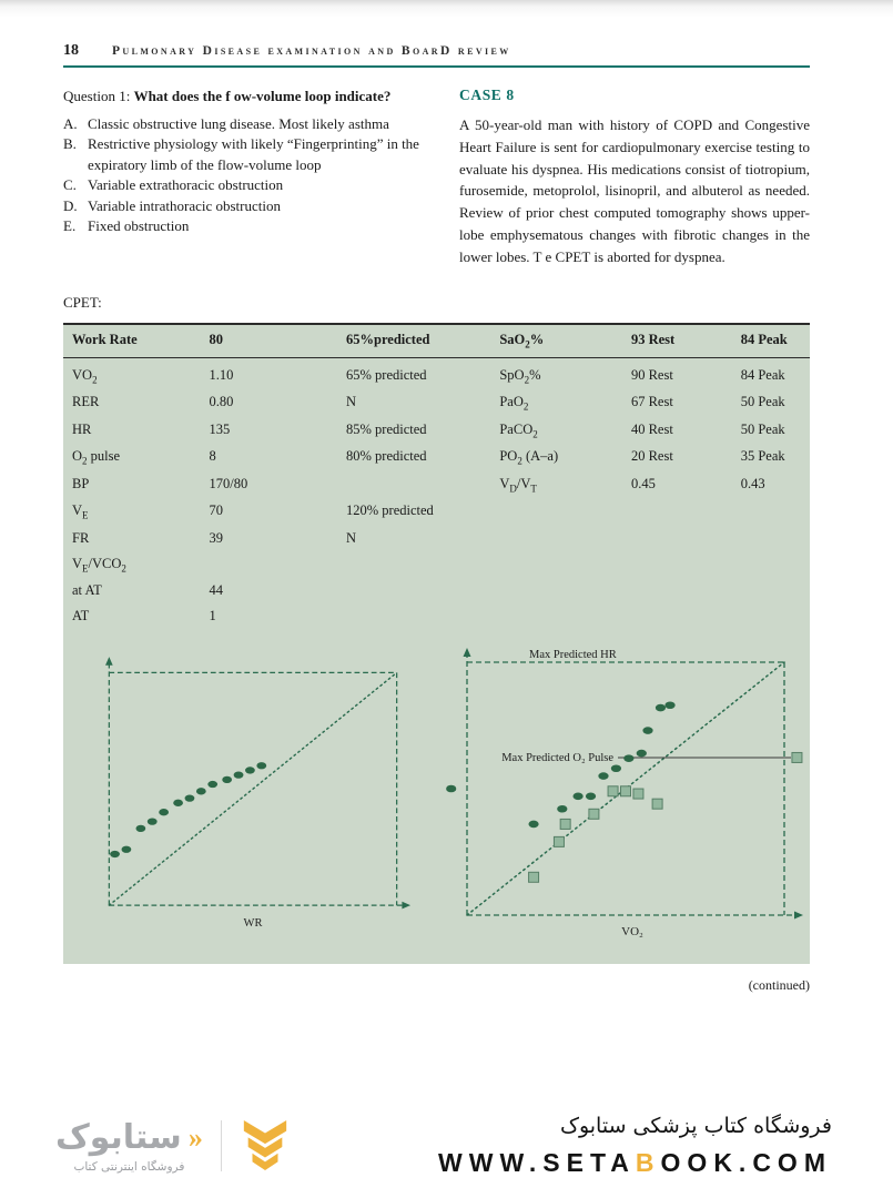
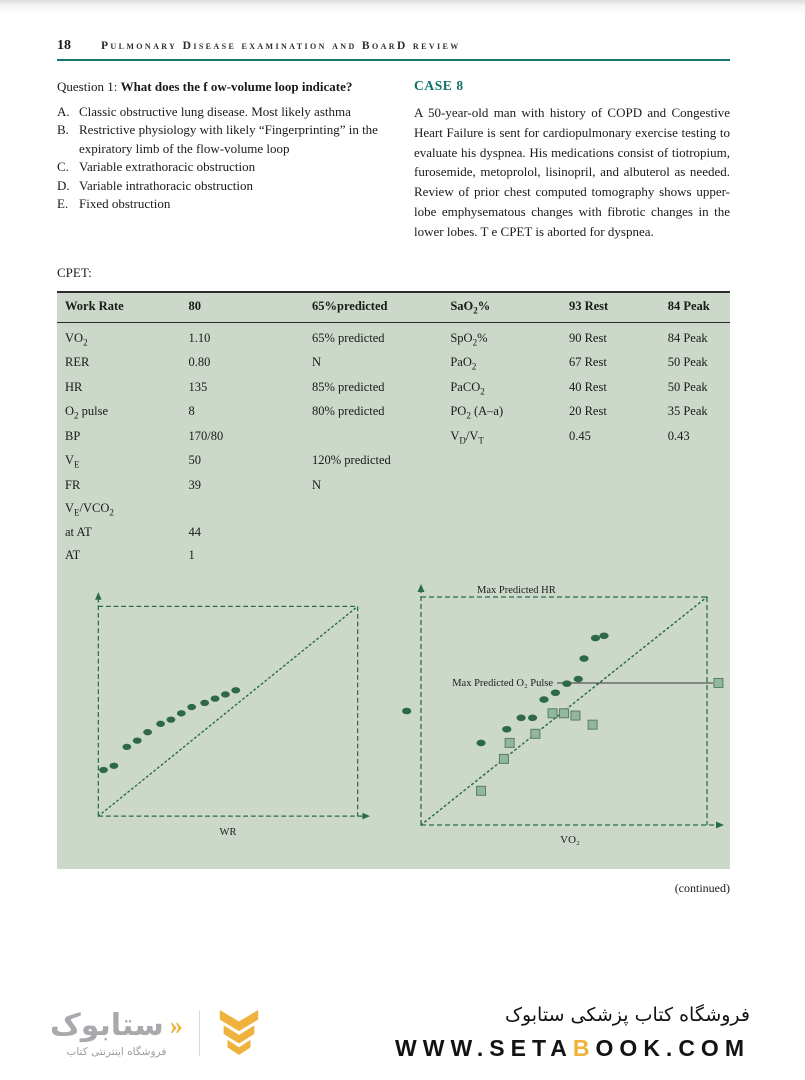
  18
  Pulmonary Disease examination and BoarD review
  Question 1: What does the f ow-volume loop indicate?
  A.
  Classic obstructive lung disease. Most likely asthma
  B.
  Restrictive physiology with likely “Fingerprinting” in the expiratory limb of the flow-volume loop
  C.
  Variable extrathoracic obstruction
  D.
  Variable intrathoracic obstruction
  E.
  Fixed obstruction
  CASE 8
  A 50-year-old man with history of COPD and Congestive Heart Failure is sent for cardiopulmonary exercise testing to evaluate his dyspnea. His medications consist of tiotropium, furosemide, metoprolol, lisinopril, and albuterol as needed. Review of prior chest computed tomography shows upper-lobe emphysematous changes with fibrotic changes in the lower lobes. T e CPET is aborted for dyspnea.
  CPET:
  Work Rate
  80
  65%predicted
  SaO2%
  93 Rest
  84 Peak
  VO2
  1.10
  65% predicted
  SpO2%
  90 Rest
  84 Peak
  RER
  0.80
  N
  PaO2
  67 Rest
  50 Peak
  HR
  135
  85% predicted
  PaCO2
  40 Rest
  50 Peak
  O2 pulse
  8
  80% predicted
  PO2 (A–a)
  20 Rest
  35 Peak
  BP
  170/80
  VD/VT
  0.45
  0.43
  VE
- 70
+ 50
  120% predicted
  FR
  39
  N
  VE/VCO2
  at AT
  44
  AT
  1
  WR
  Max Predicted HR
  Max Predicted O₂ Pulse
  VO₂
  (continued)
  «
  ستابوک
  فروشگاه اینترنتی کتاب
  فروشگاه کتاب پزشکی ستابوک
  WWW.SETABOOK.COM
